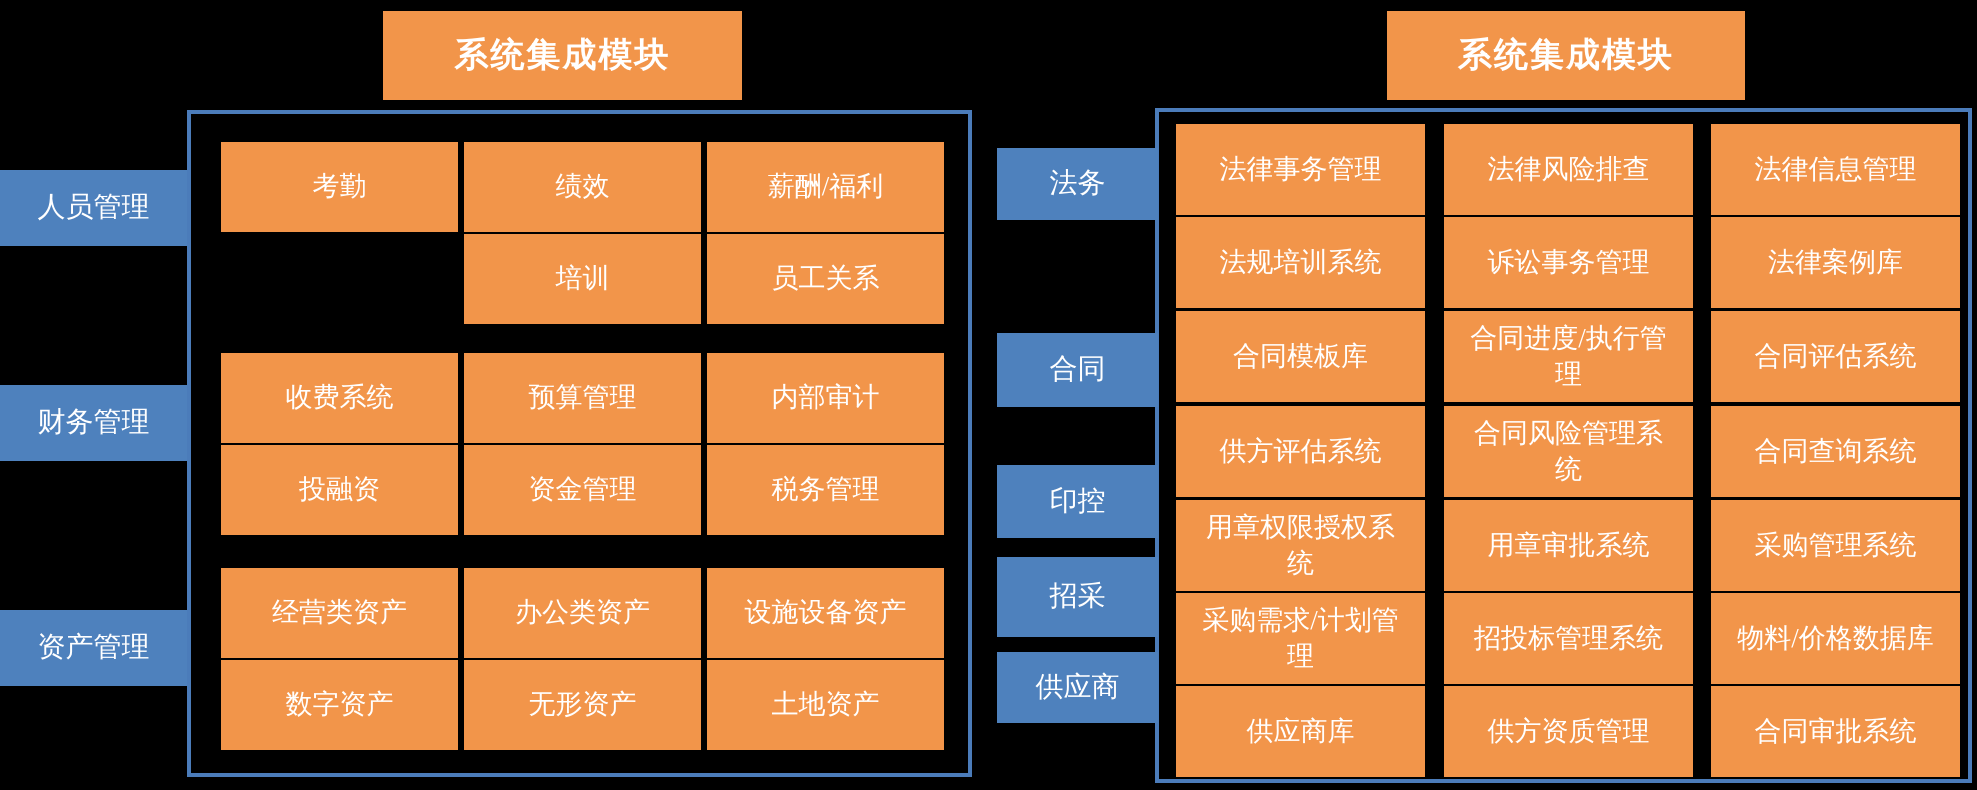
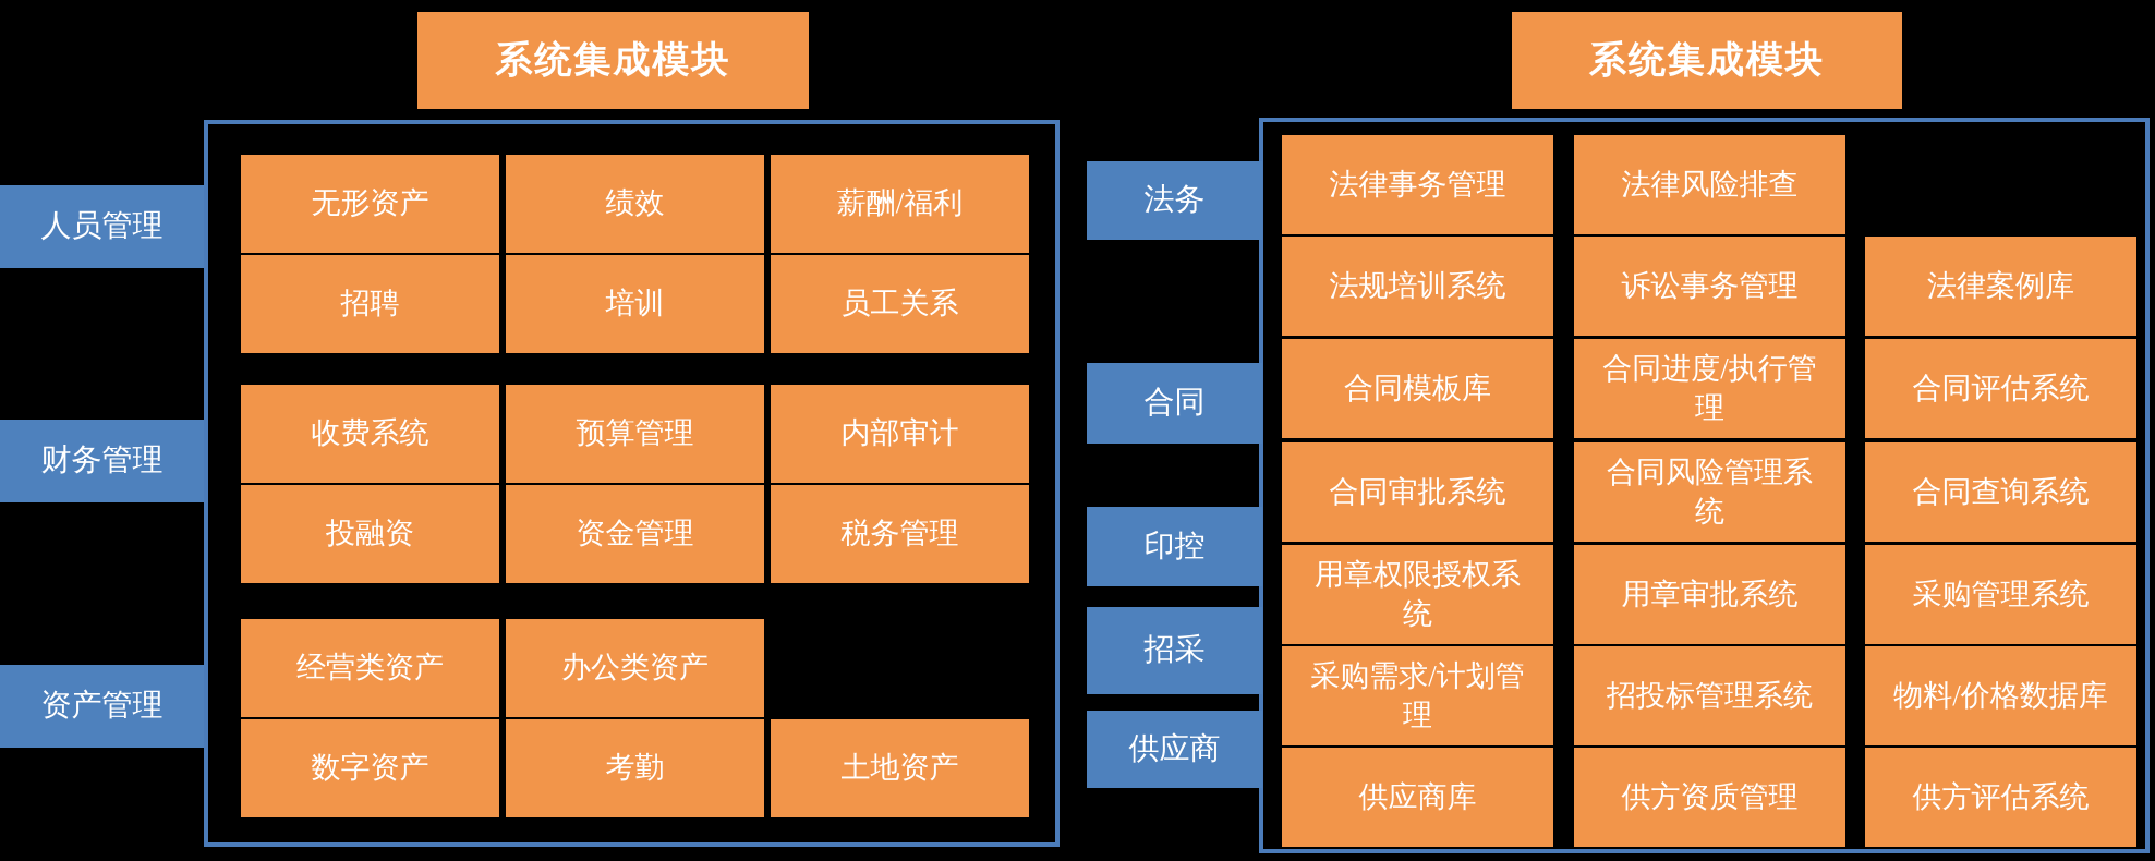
  系统集成模块
  人员管理
  财务管理
  资产管理
- 考勤
+ 无形资产
  绩效
  薪酬/福利
+ 招聘
  培训
  员工关系
  收费系统
  预算管理
  内部审计
  投融资
  资金管理
  税务管理
  经营类资产
  办公类资产
- 设施设备资产
  数字资产
- 无形资产
+ 考勤
  土地资产
  系统集成模块
  法务
  合同
  印控
  招采
  供应商
  法律事务管理
  法律风险排查
- 法律信息管理
  法规培训系统
  诉讼事务管理
  法律案例库
  合同模板库
  合同进度/执行管理
  合同评估系统
- 供方评估系统
+ 合同审批系统
  合同风险管理系统
  合同查询系统
  用章权限授权系统
  用章审批系统
  采购管理系统
  采购需求/计划管理
  招投标管理系统
  物料/价格数据库
  供应商库
  供方资质管理
- 合同审批系统
+ 供方评估系统
